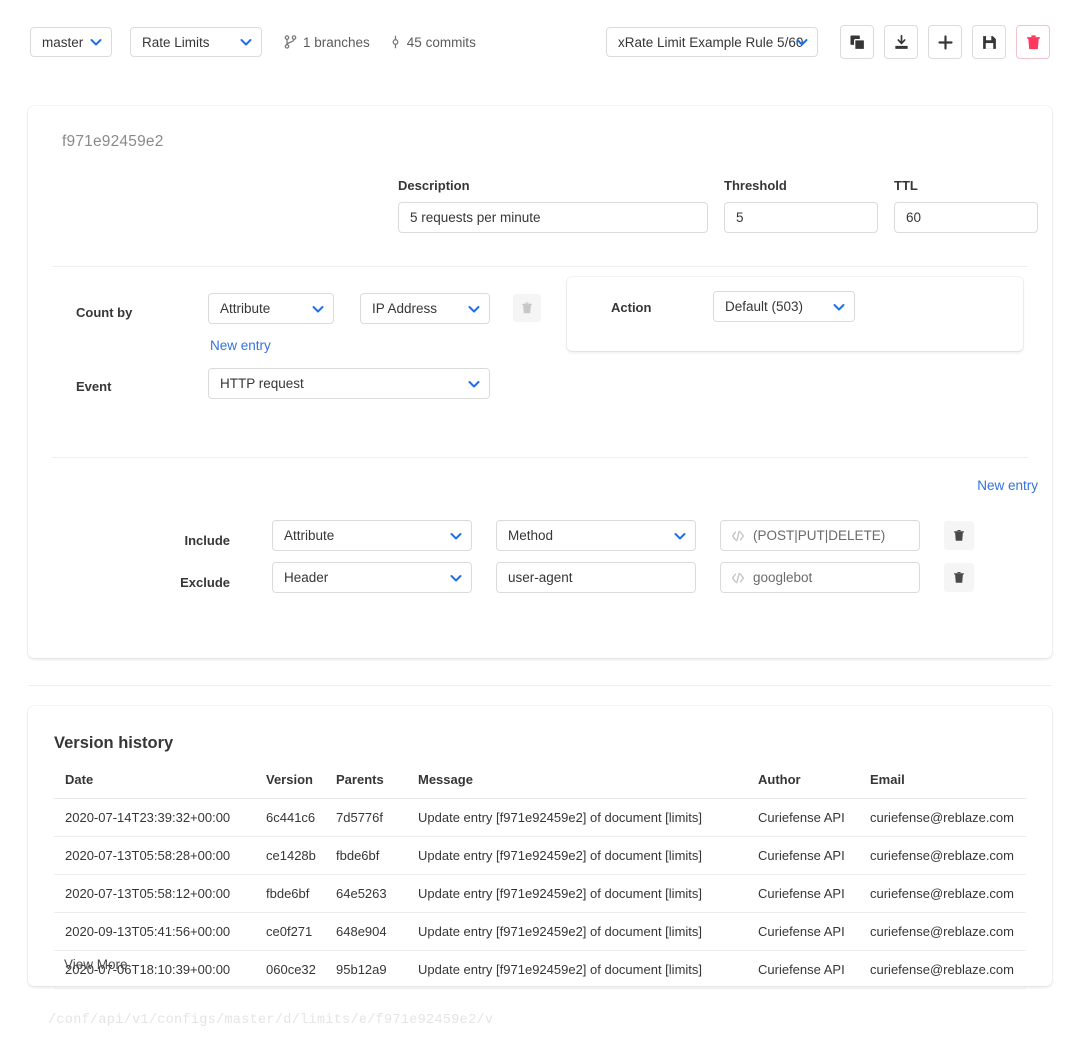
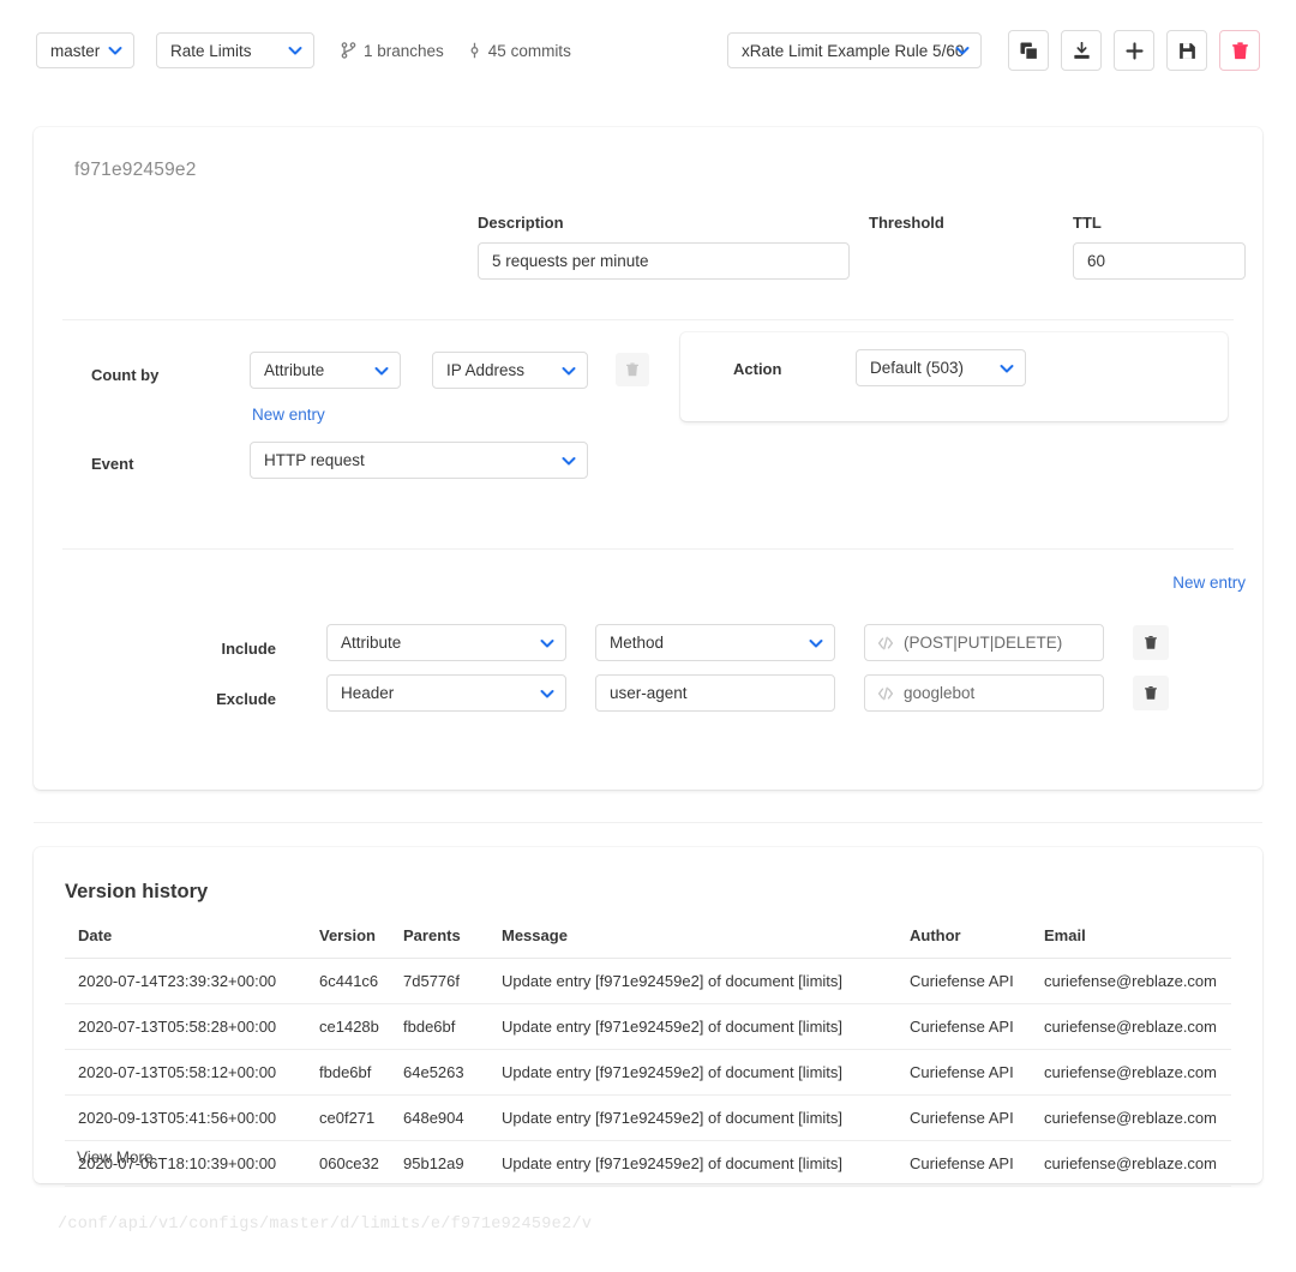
  master
  Rate Limits
  1 branches
  45 commits
  xRate Limit Example Rule 5/6
  f971e92459e2
  Description
  5 requests per minute
  Threshold
- 5
  TTL
  60
  Count by
  Attribute
  IP Address
  New entry
  Event
  HTTP request
  Action
  Default (503)
  New entry
  Include
  Attribute
  Method
  (POST|PUT|DELETE)
  Exclude
  Header
  user-agent
  googlebot
  Version history
  Date	Version	Parents	Message	Author	Email
  2020-07-14T23:39:32+00:00	6c441c6	7d5776f	Update entry [f971e92459e2] of document [limits]	Curiefense API	curiefense@reblaze.com
  2020-07-13T05:58:28+00:00	ce1428b	fbde6bf	Update entry [f971e92459e2] of document [limits]	Curiefense API	curiefense@reblaze.com
  2020-07-13T05:58:12+00:00	fbde6bf	64e5263	Update entry [f971e92459e2] of document [limits]	Curiefense API	curiefense@reblaze.com
  2020-09-13T05:41:56+00:00	ce0f271	648e904	Update entry [f971e92459e2] of document [limits]	Curiefense API	curiefense@reblaze.com
  2020-07-06T18:10:39+00:00	060ce32	95b12a9	Update entry [f971e92459e2] of document [limits]	Curiefense API	curiefense@reblaze.com
  View More
  /conf/api/v1/configs/master/d/limits/e/f971e92459e2/v
